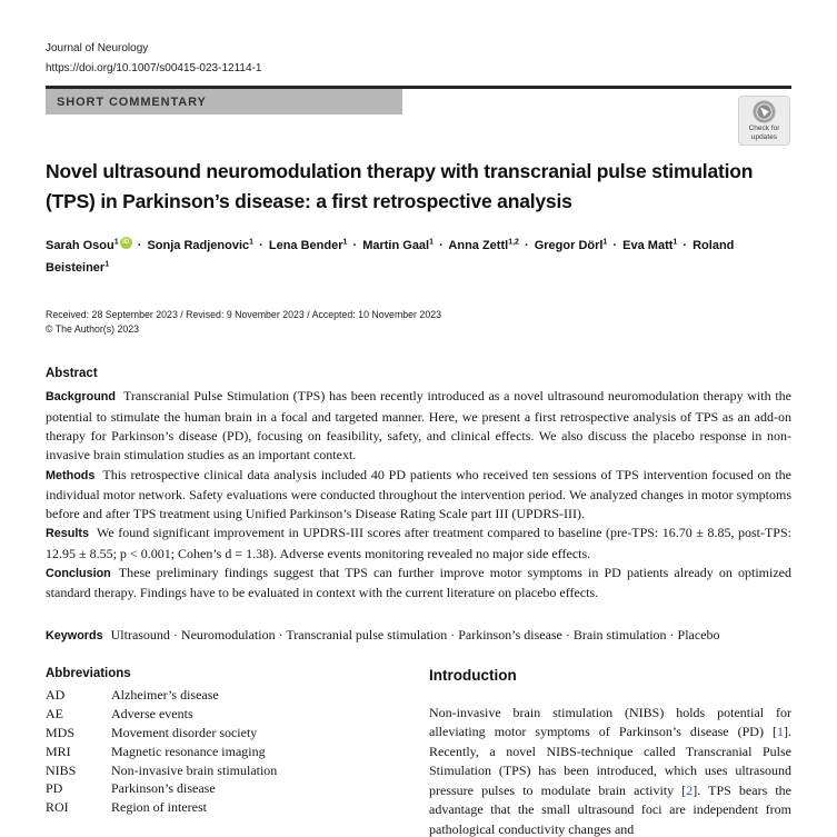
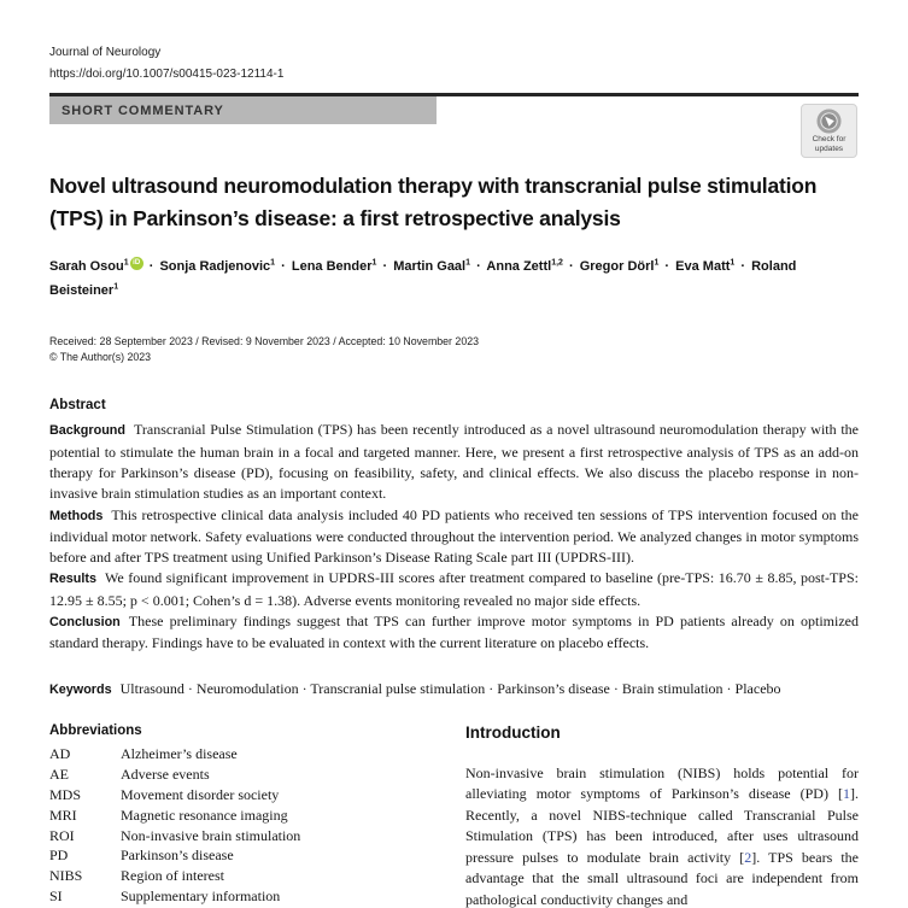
  Journal of Neurology
  https://doi.org/10.1007/s00415-023-12114-1
  SHORT COMMENTARY
  Novel ultrasound neuromodulation therapy with transcranial pulse stimulation (TPS) in Parkinson’s disease: a first retrospective analysis
  Sarah Osou · Sonja Radjenovic · Lena Bender · Martin Gaal · Anna Zettl · Gregor Dörl · Eva Matt · Roland Beisteiner
  Received: 28 September 2023 / Revised: 9 November 2023 / Accepted: 10 November 2023
  © The Author(s) 2023
  Abstract
  Background Transcranial Pulse Stimulation (TPS) has been recently introduced as a novel ultrasound neuromodulation therapy with the potential to stimulate the human brain in a focal and targeted manner. Here, we present a first retrospective analysis of TPS as an add-on therapy for Parkinson’s disease (PD), focusing on feasibility, safety, and clinical effects. We also discuss the placebo response in non-invasive brain stimulation studies as an important context.
  Methods This retrospective clinical data analysis included 40 PD patients who received ten sessions of TPS intervention focused on the individual motor network. Safety evaluations were conducted throughout the intervention period. We analyzed changes in motor symptoms before and after TPS treatment using Unified Parkinson’s Disease Rating Scale part III (UPDRS-III).
  Results We found significant improvement in UPDRS-III scores after treatment compared to baseline (pre-TPS: 16.70 ± 8.85, post-TPS: 12.95 ± 8.55; p < 0.001; Cohen’s d = 1.38). Adverse events monitoring revealed no major side effects.
  Conclusion These preliminary findings suggest that TPS can further improve motor symptoms in PD patients already on optimized standard therapy. Findings have to be evaluated in context with the current literature on placebo effects.
  Keywords Ultrasound · Neuromodulation · Transcranial pulse stimulation · Parkinson’s disease · Brain stimulation · Placebo
  Abbreviations
  AD
  Alzheimer’s disease
  AE
  Adverse events
  MDS
  Movement disorder society
  MRI
  Magnetic resonance imaging
- NIBS
+ ROI
  Non-invasive brain stimulation
  PD
  Parkinson’s disease
- ROI
+ NIBS
  Region of interest
+ SI
+ Supplementary information
  Introduction
- Non-invasive brain stimulation (NIBS) holds potential for alleviating motor symptoms of Parkinson’s disease (PD) [1]. Recently, a novel NIBS-technique called Transcranial Pulse Stimulation (TPS) has been introduced, which uses ultrasound pressure pulses to modulate brain activity [2]. TPS bears the advantage that the small ultrasound foci are independent from pathological conductivity changes and
+ Non-invasive brain stimulation (NIBS) holds potential for alleviating motor symptoms of Parkinson’s disease (PD) [1]. Recently, a novel NIBS-technique called Transcranial Pulse Stimulation (TPS) has been introduced, after uses ultrasound pressure pulses to modulate brain activity [2]. TPS bears the advantage that the small ultrasound foci are independent from pathological conductivity changes and
